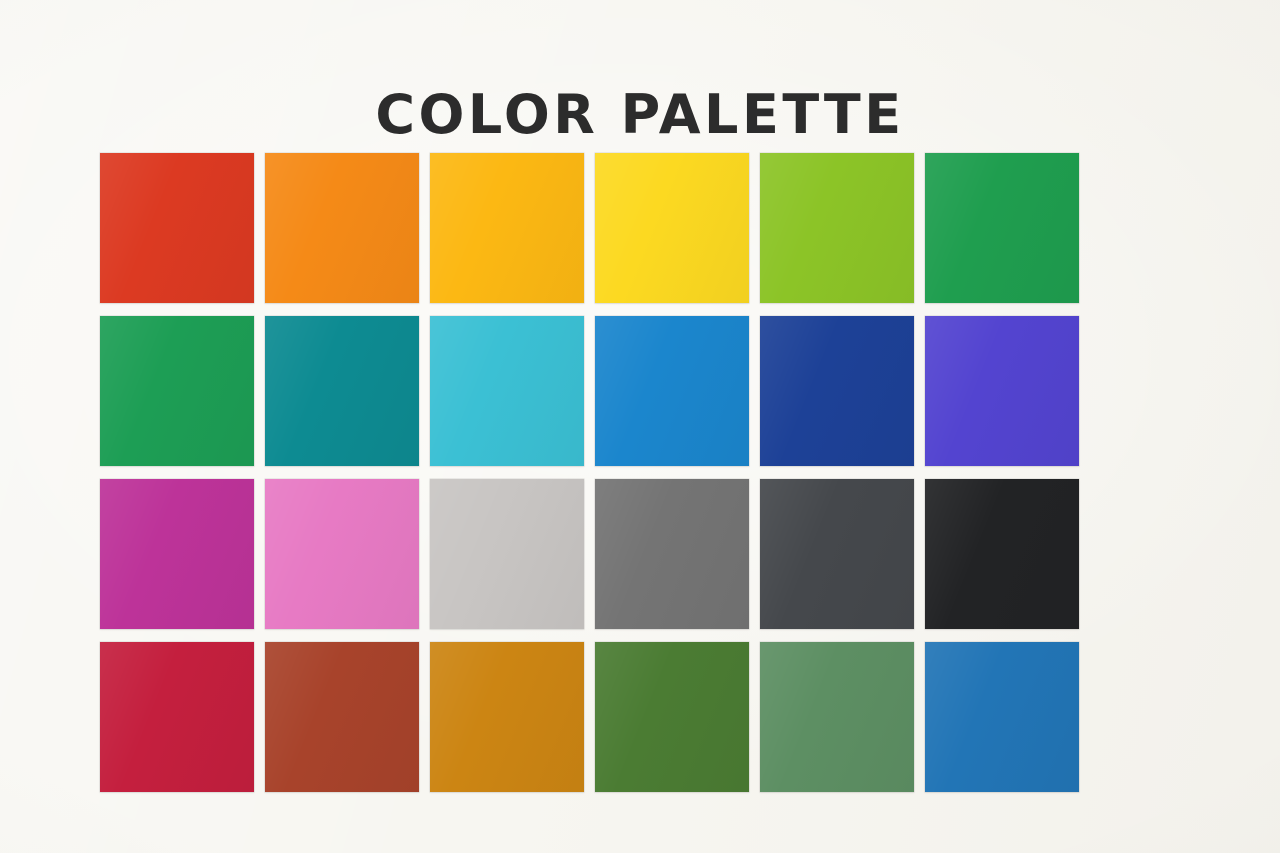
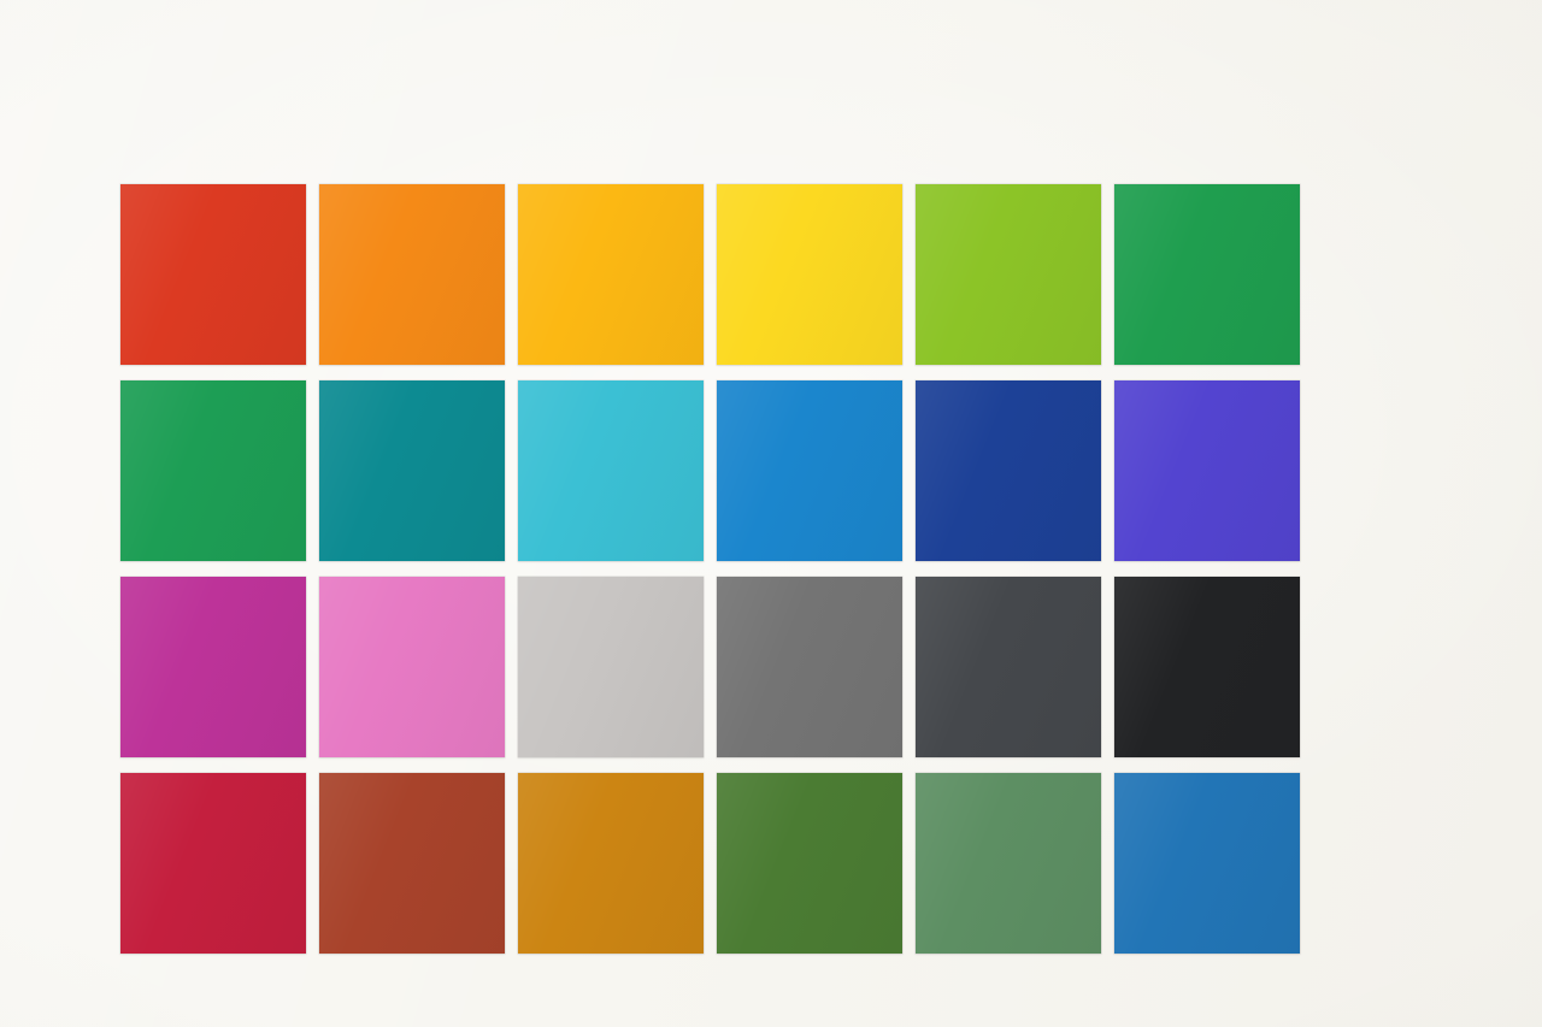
- COLOR PALETTE
